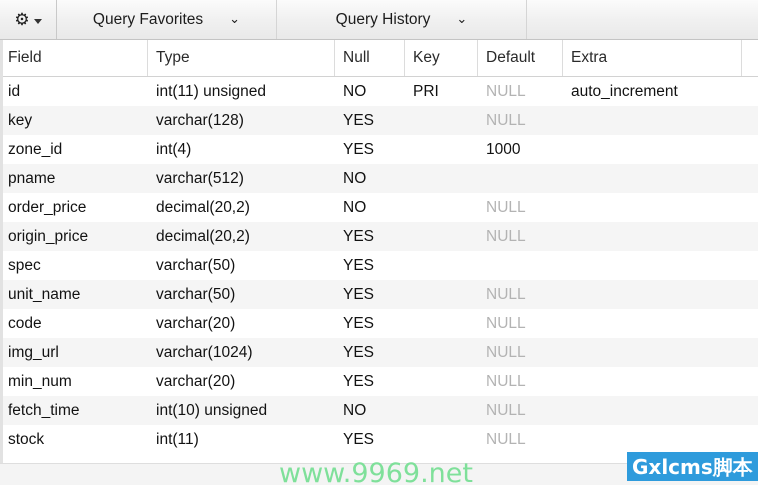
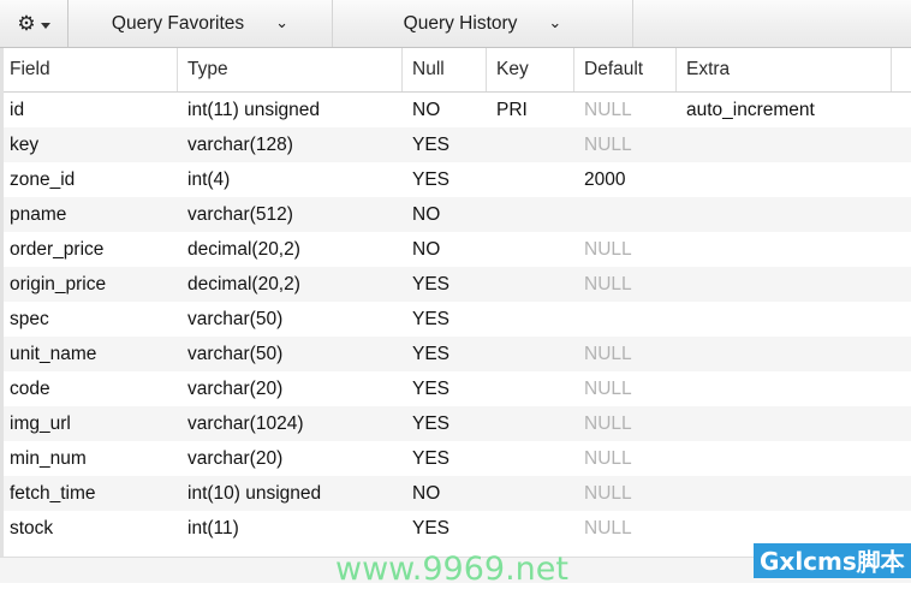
  ⚙
  Query Favorites
  ⌄
  Query History
  ⌄
  Field
  Type
  Null
  Key
  Default
  Extra
  id
  int(11) unsigned
  NO
  PRI
  NULL
  auto_increment
  key
  varchar(128)
  YES
  NULL
  zone_id
  int(4)
  YES
- 1000
+ 2000
  pname
  varchar(512)
  NO
  order_price
  decimal(20,2)
  NO
  NULL
  origin_price
  decimal(20,2)
  YES
  NULL
  spec
  varchar(50)
  YES
  unit_name
  varchar(50)
  YES
  NULL
  code
  varchar(20)
  YES
  NULL
  img_url
  varchar(1024)
  YES
  NULL
  min_num
  varchar(20)
  YES
  NULL
  fetch_time
  int(10) unsigned
  NO
  NULL
  stock
  int(11)
  YES
  NULL
  www.9969.net
  Gxlcms脚本
